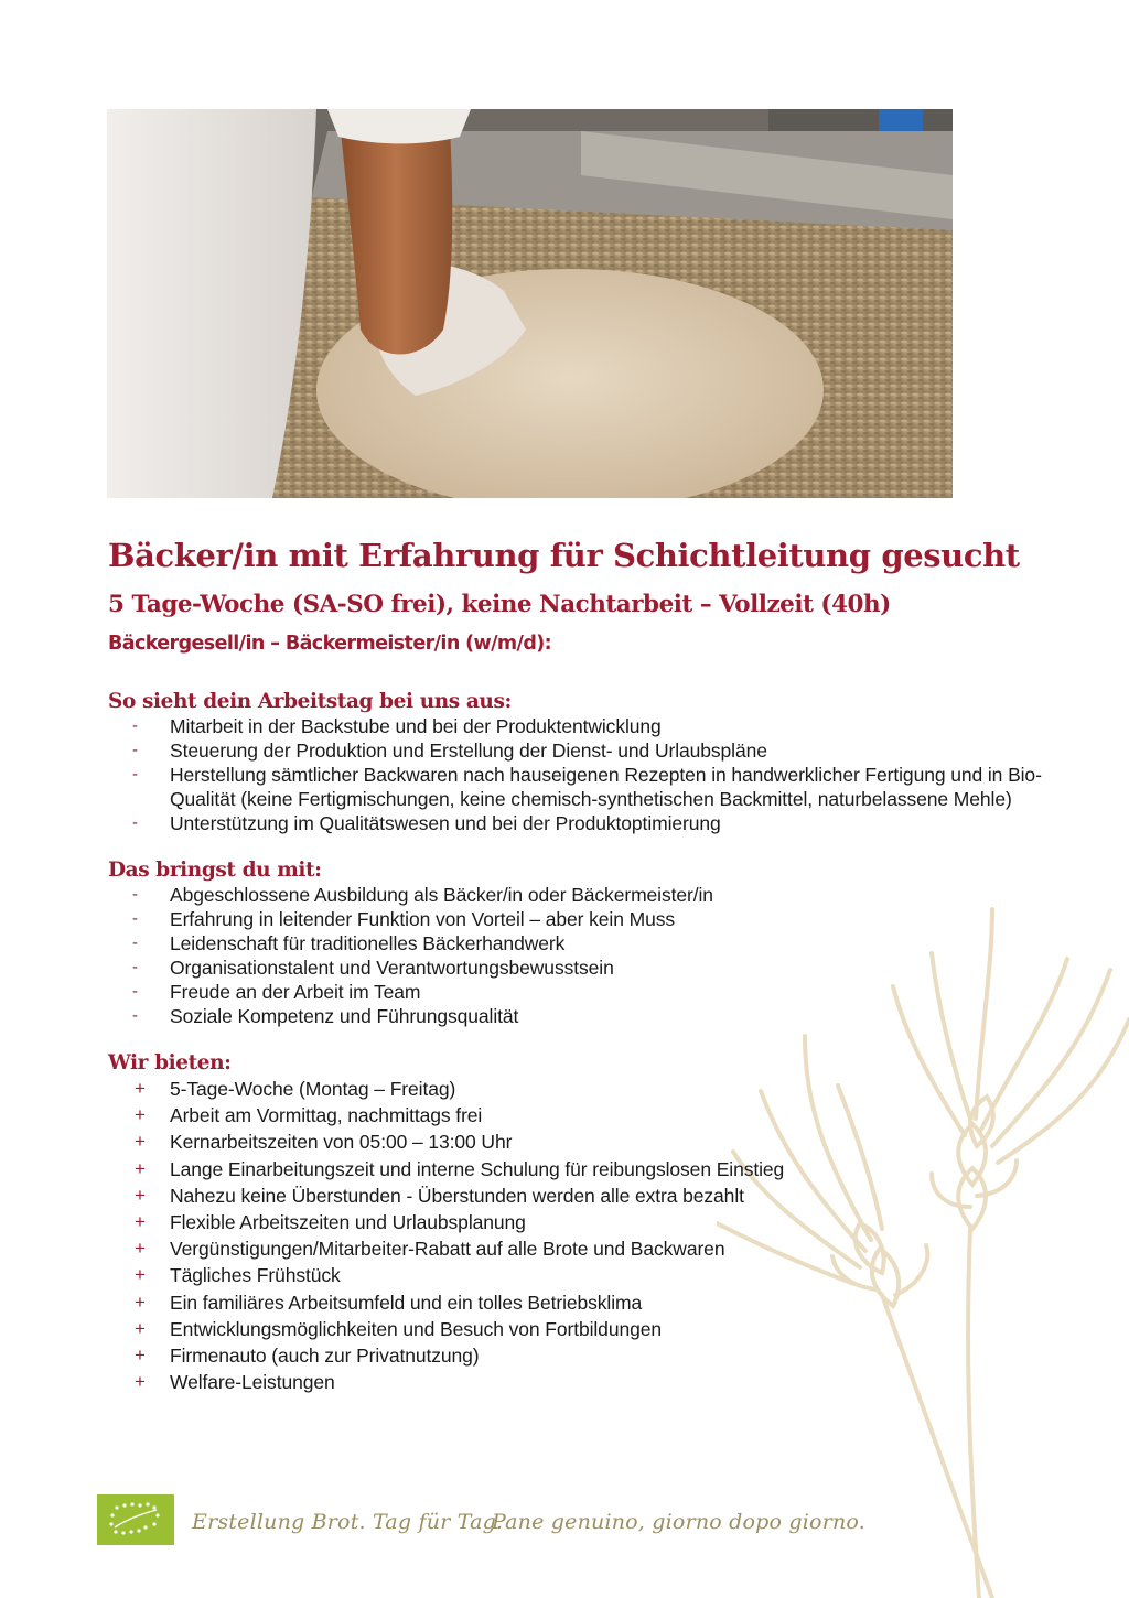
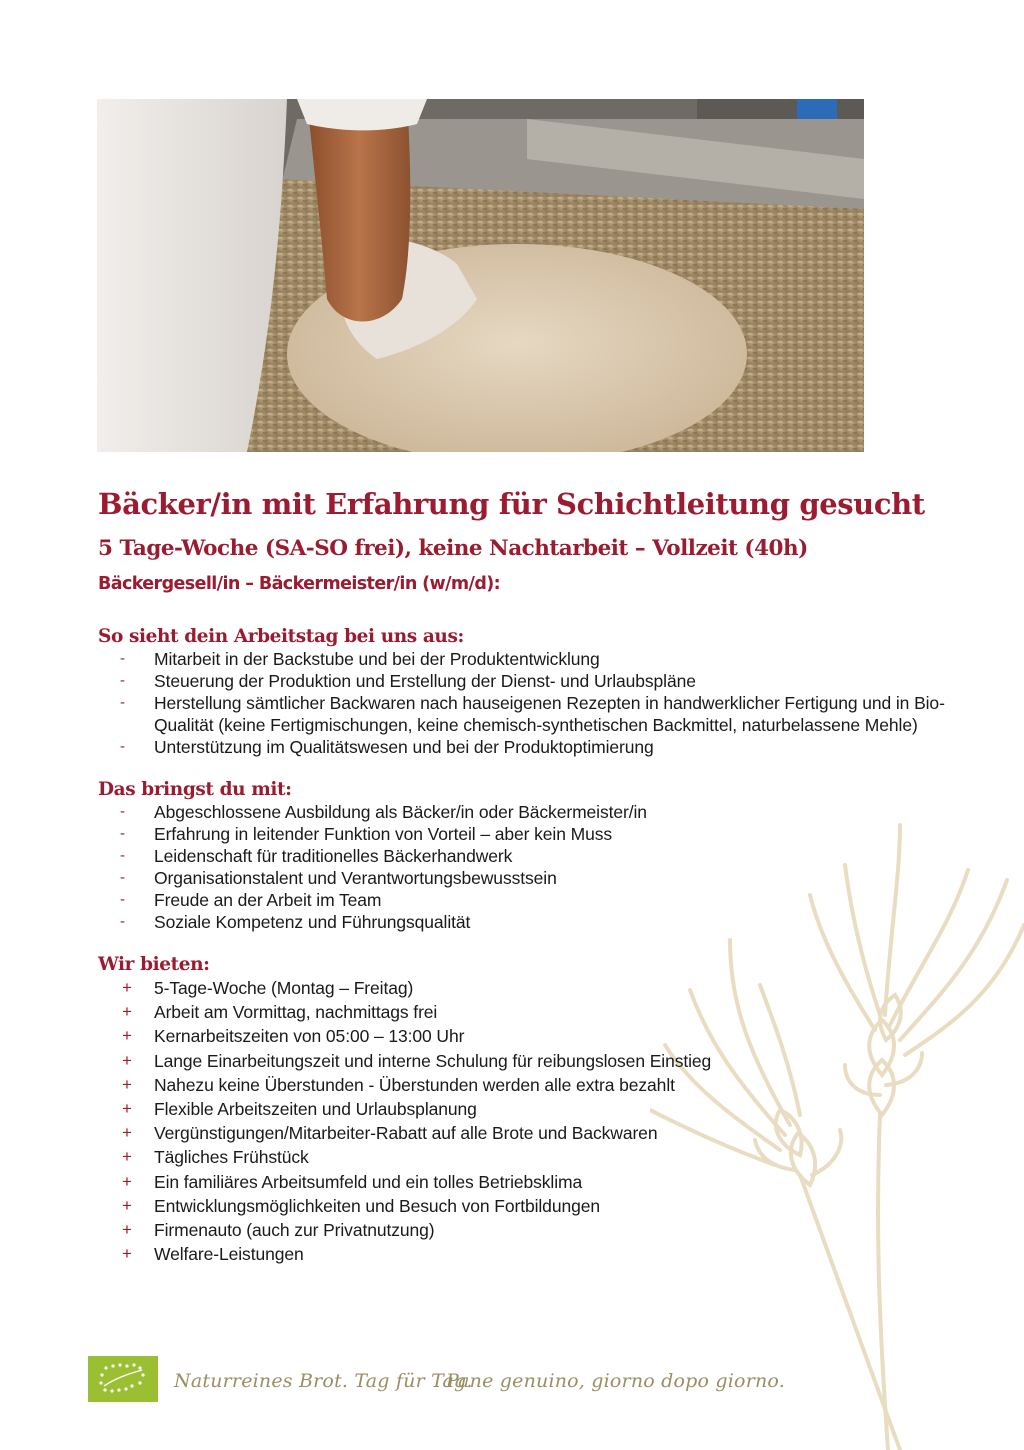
  Bäcker/in mit Erfahrung für Schichtleitung gesucht
  5 Tage-Woche (SA-SO frei), keine Nachtarbeit – Vollzeit (40h)
  Bäckergesell/in – Bäckermeister/in (w/m/d):
  So sieht dein Arbeitstag bei uns aus:
  -
  Mitarbeit in der Backstube und bei der Produktentwicklung
  -
  Steuerung der Produktion und Erstellung der Dienst- und Urlaubspläne
  -
  Herstellung sämtlicher Backwaren nach hauseigenen Rezepten in handwerklicher Fertigung und in Bio-Qualität (keine Fertigmischungen, keine chemisch-synthetischen Backmittel, naturbelassene Mehle)
  -
  Unterstützung im Qualitätswesen und bei der Produktoptimierung
  Das bringst du mit:
  -
  Abgeschlossene Ausbildung als Bäcker/in oder Bäckermeister/in
  -
  Erfahrung in leitender Funktion von Vorteil – aber kein Muss
  -
  Leidenschaft für traditionelles Bäckerhandwerk
  -
  Organisationstalent und Verantwortungsbewusstsein
  -
  Freude an der Arbeit im Team
  -
  Soziale Kompetenz und Führungsqualität
  Wir bieten:
  +
  5-Tage-Woche (Montag – Freitag)
  +
  Arbeit am Vormittag, nachmittags frei
  +
  Kernarbeitszeiten von 05:00 – 13:00 Uhr
  +
  Lange Einarbeitungszeit und interne Schulung für reibungslosen Einstieg
  +
  Nahezu keine Überstunden - Überstunden werden alle extra bezahlt
  +
  Flexible Arbeitszeiten und Urlaubsplanung
  +
  Vergünstigungen/Mitarbeiter-Rabatt auf alle Brote und Backwaren
  +
  Tägliches Frühstück
  +
  Ein familiäres Arbeitsumfeld und ein tolles Betriebsklima
  +
  Entwicklungsmöglichkeiten und Besuch von Fortbildungen
  +
  Firmenauto (auch zur Privatnutzung)
  +
  Welfare-Leistungen
- Erstellung Brot. Tag für Tag.
+ Naturreines Brot. Tag für Tag.
  Pane genuino, giorno dopo giorno.
